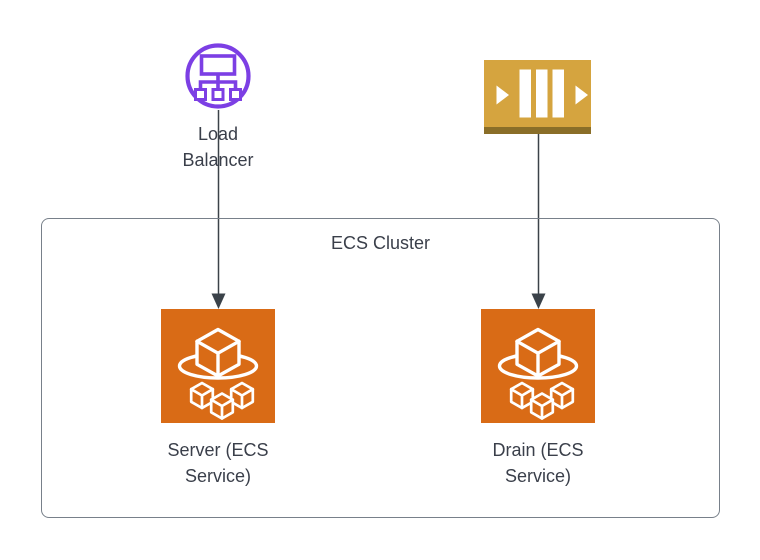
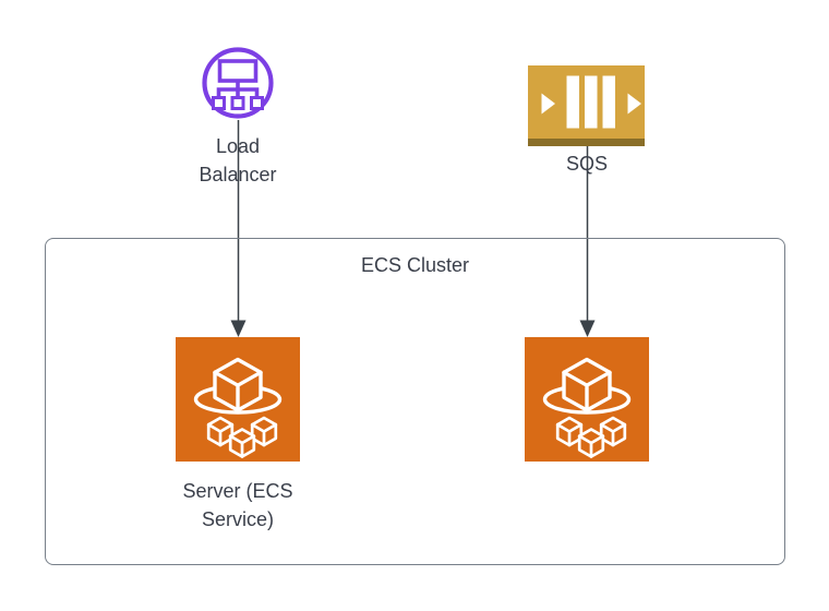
  ECS Cluster
  Load Balancer
+ SQS
  Server (ECS Service)
- Drain (ECS Service)
